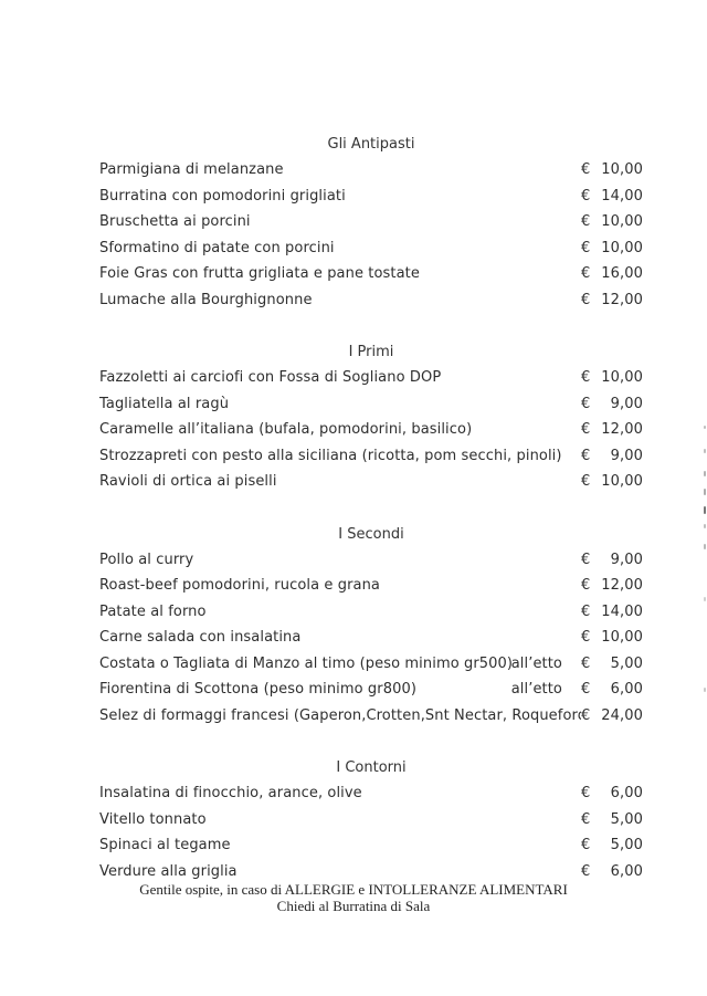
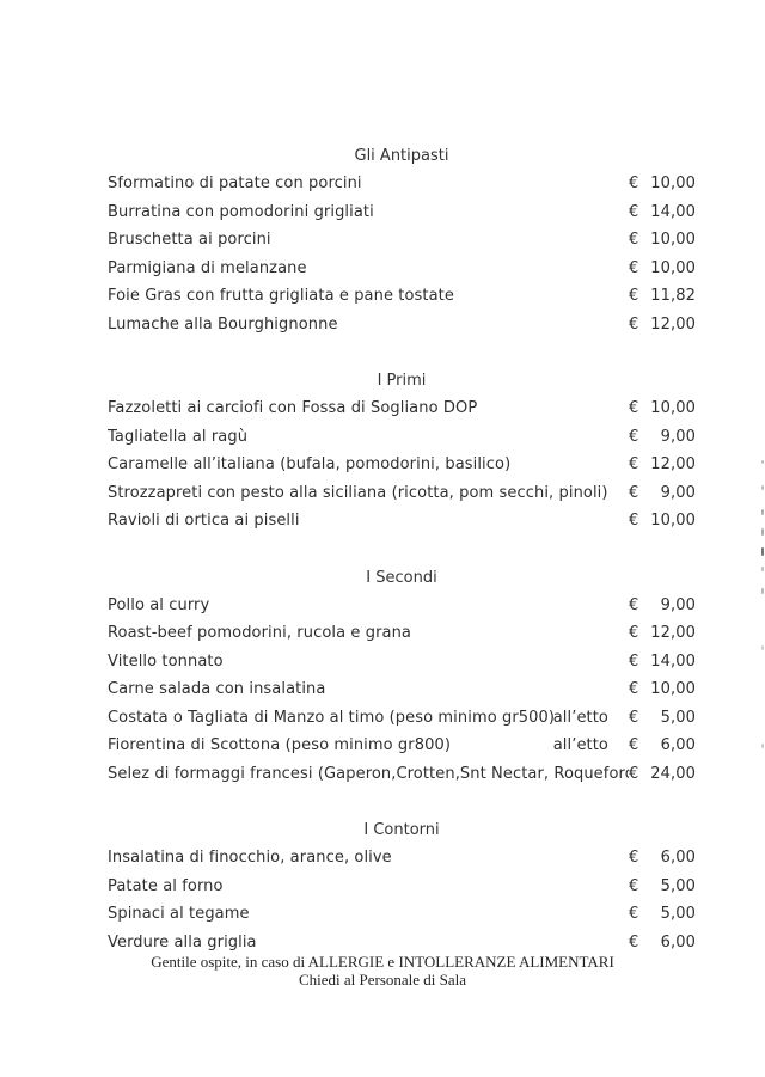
  Gli Antipasti
- Parmigiana di melanzane
+ Sformatino di patate con porcini
  €
  10,00
  Burratina con pomodorini grigliati
  €
  14,00
  Bruschetta ai porcini
  €
  10,00
- Sformatino di patate con porcini
+ Parmigiana di melanzane
  €
  10,00
  Foie Gras con frutta grigliata e pane tostate
  €
- 16,00
+ 11,82
  Lumache alla Bourghignonne
  €
  12,00
  I Primi
  Fazzoletti ai carciofi con Fossa di Sogliano DOP
  €
  10,00
  Tagliatella al ragù
  €
  9,00
  Caramelle all’italiana (bufala, pomodorini, basilico)
  €
  12,00
  Strozzapreti con pesto alla siciliana (ricotta, pom secchi, pinoli)
  €
  9,00
  Ravioli di ortica ai piselli
  €
  10,00
  I Secondi
  Pollo al curry
  €
  9,00
  Roast-beef pomodorini, rucola e grana
  €
  12,00
- Patate al forno
+ Vitello tonnato
  €
  14,00
  Carne salada con insalatina
  €
  10,00
  Costata o Tagliata di Manzo al timo (peso minimo gr500)
  all’etto
  €
  5,00
  Fiorentina di Scottona (peso minimo gr800)
  all’etto
  €
  6,00
  Selez di formaggi francesi (Gaperon,Crotten,Snt Nectar, Roquefor
  €
  24,00
  I Contorni
  Insalatina di finocchio, arance, olive
  €
  6,00
- Vitello tonnato
+ Patate al forno
  €
  5,00
  Spinaci al tegame
  €
  5,00
  Verdure alla griglia
  €
  6,00
  Gentile ospite, in caso di ALLERGIE e INTOLLERANZE ALIMENTARI
- Chiedi al Burratina di Sala
+ Chiedi al Personale di Sala
